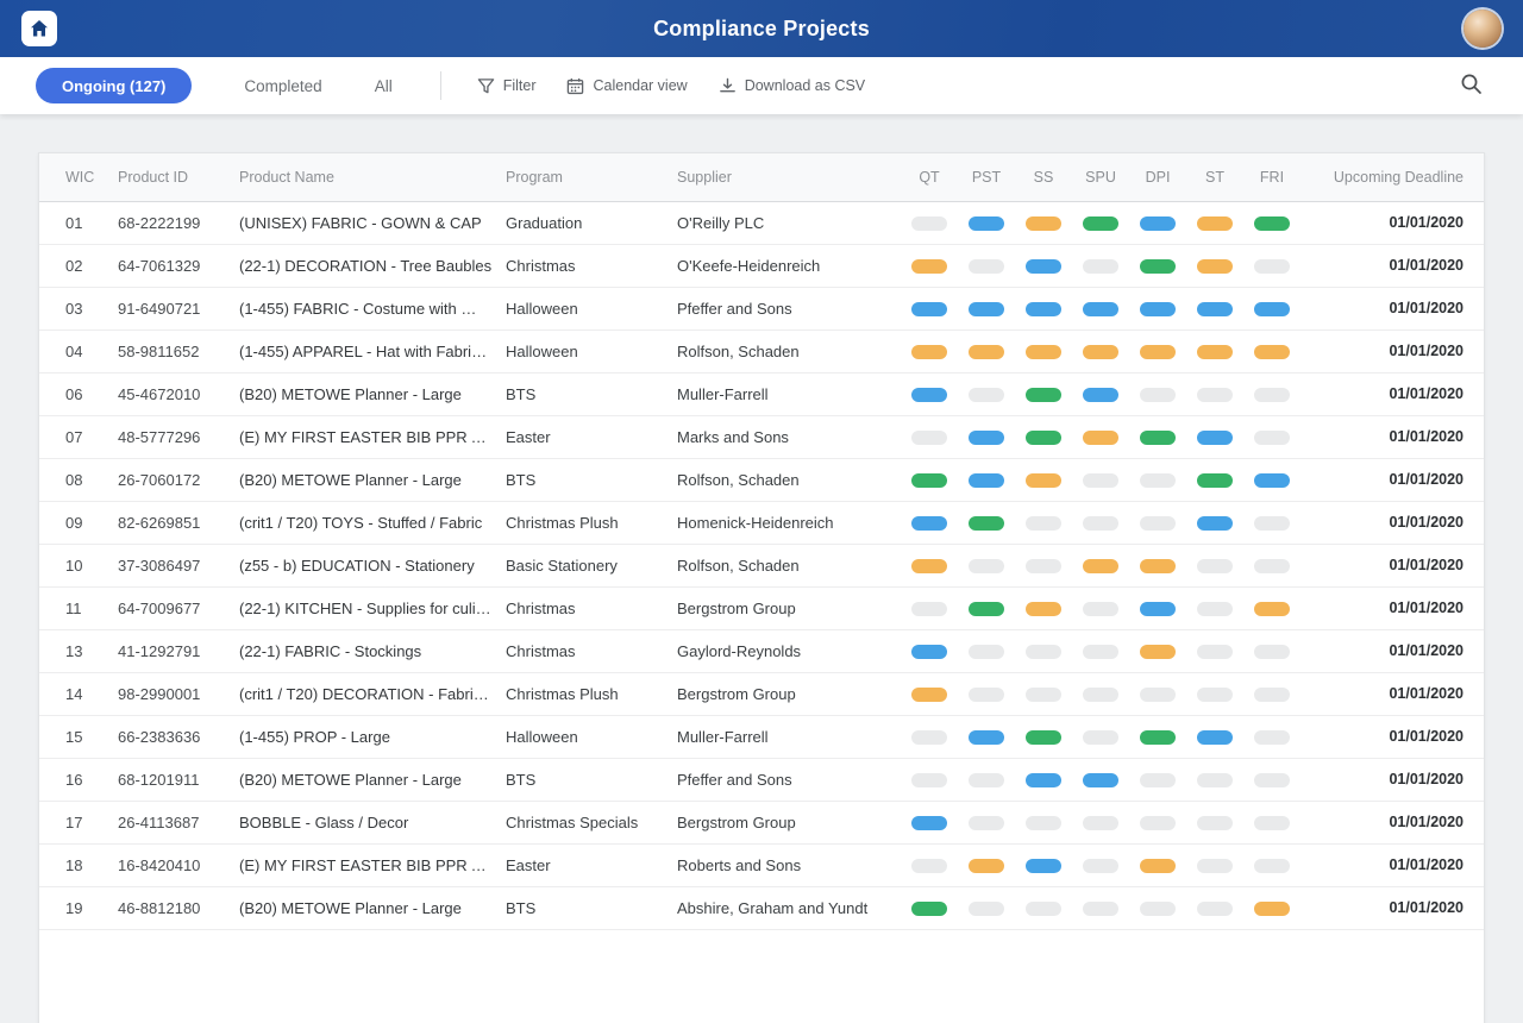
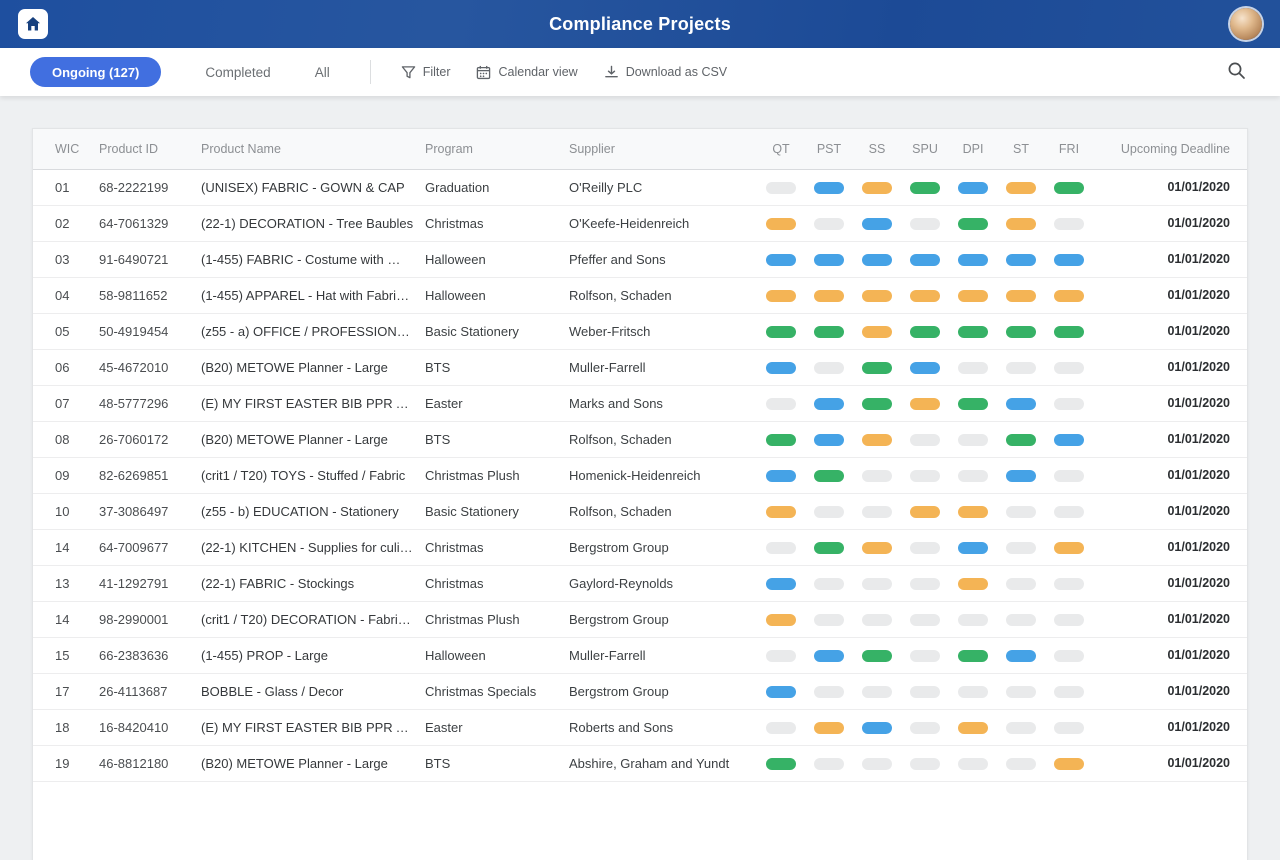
  Compliance Projects
  Ongoing (127)
  Completed
  All
  Filter
  Calendar view
  Download as CSV
  WIC	Product ID	Product Name	Program	Supplier	QT	PST	SS	SPU	DPI	ST	FRI	Upcoming Deadline
  01	68-2222199	(UNISEX) FABRIC - GOWN & CAP	Graduation	O'Reilly PLC								01/01/2020
  02	64-7061329	(22-1) DECORATION - Tree Baubles	Christmas	O'Keefe-Heidenreich								01/01/2020
  03	91-6490721	(1-455) FABRIC - Costume with …	Halloween	Pfeffer and Sons								01/01/2020
  04	58-9811652	(1-455) APPAREL - Hat with Fabri…	Halloween	Rolfson, Schaden								01/01/2020
+ 05	50-4919454	(z55 - a) OFFICE / PROFESSIONA…	Basic Stationery	Weber-Fritsch								01/01/2020
  06	45-4672010	(B20) METOWE Planner - Large	BTS	Muller-Farrell								01/01/2020
  07	48-5777296	(E) MY FIRST EASTER BIB PPR A…	Easter	Marks and Sons								01/01/2020
  08	26-7060172	(B20) METOWE Planner - Large	BTS	Rolfson, Schaden								01/01/2020
  09	82-6269851	(crit1 / T20) TOYS - Stuffed / Fabric	Christmas Plush	Homenick-Heidenreich								01/01/2020
  10	37-3086497	(z55 - b) EDUCATION - Stationery	Basic Stationery	Rolfson, Schaden								01/01/2020
- 11	64-7009677	(22-1) KITCHEN - Supplies for culi…	Christmas	Bergstrom Group								01/01/2020
+ 14	64-7009677	(22-1) KITCHEN - Supplies for culi…	Christmas	Bergstrom Group								01/01/2020
  13	41-1292791	(22-1) FABRIC - Stockings	Christmas	Gaylord-Reynolds								01/01/2020
  14	98-2990001	(crit1 / T20) DECORATION - Fabri…	Christmas Plush	Bergstrom Group								01/01/2020
  15	66-2383636	(1-455) PROP - Large	Halloween	Muller-Farrell								01/01/2020
- 16	68-1201911	(B20) METOWE Planner - Large	BTS	Pfeffer and Sons								01/01/2020
  17	26-4113687	BOBBLE - Glass / Decor	Christmas Specials	Bergstrom Group								01/01/2020
  18	16-8420410	(E) MY FIRST EASTER BIB PPR A…	Easter	Roberts and Sons								01/01/2020
  19	46-8812180	(B20) METOWE Planner - Large	BTS	Abshire, Graham and Yundt								01/01/2020
